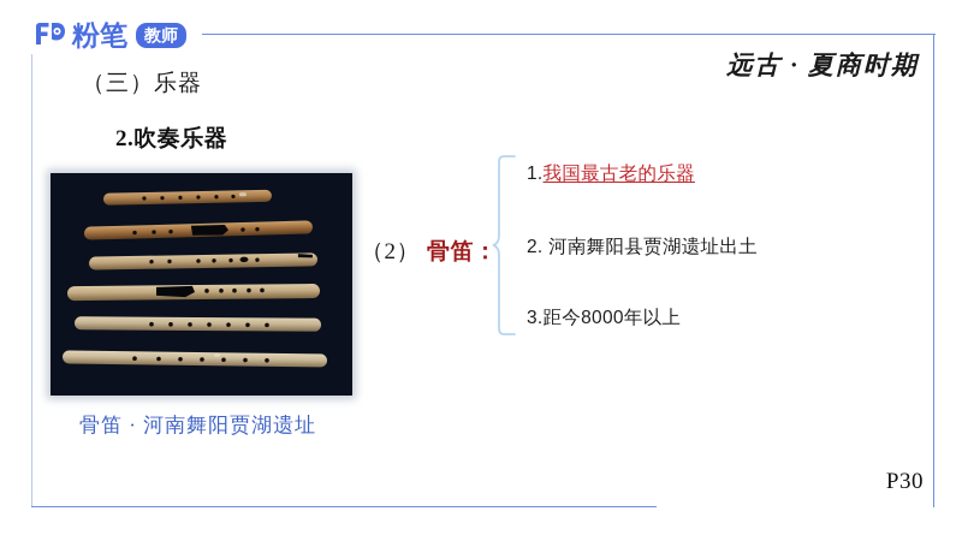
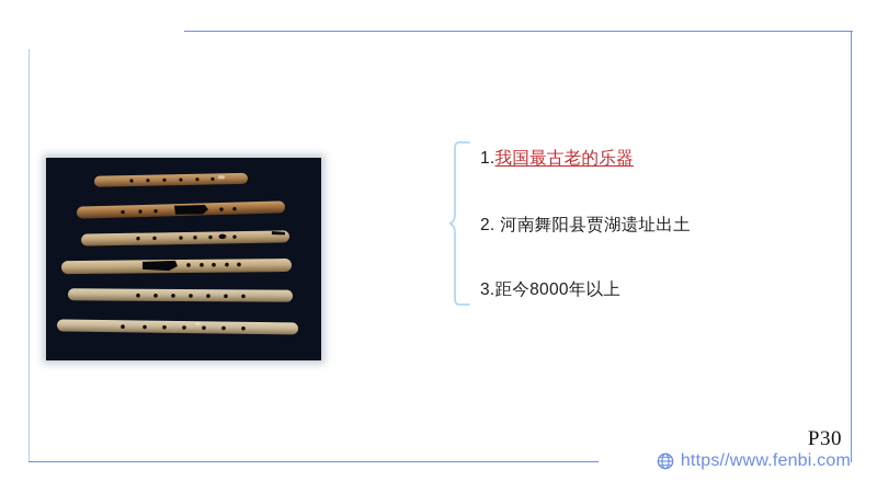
- 粉笔
- 教师
- 远古 · 夏商时期
- （三）乐器
- 2.吹奏乐器
- 骨笛 · 河南舞阳贾湖遗址
- （2） 骨笛：
  1.我国最古老的乐器
  2. 河南舞阳县贾湖遗址出土
  3.距今8000年以上
  P30
+ https//www.fenbi.com
